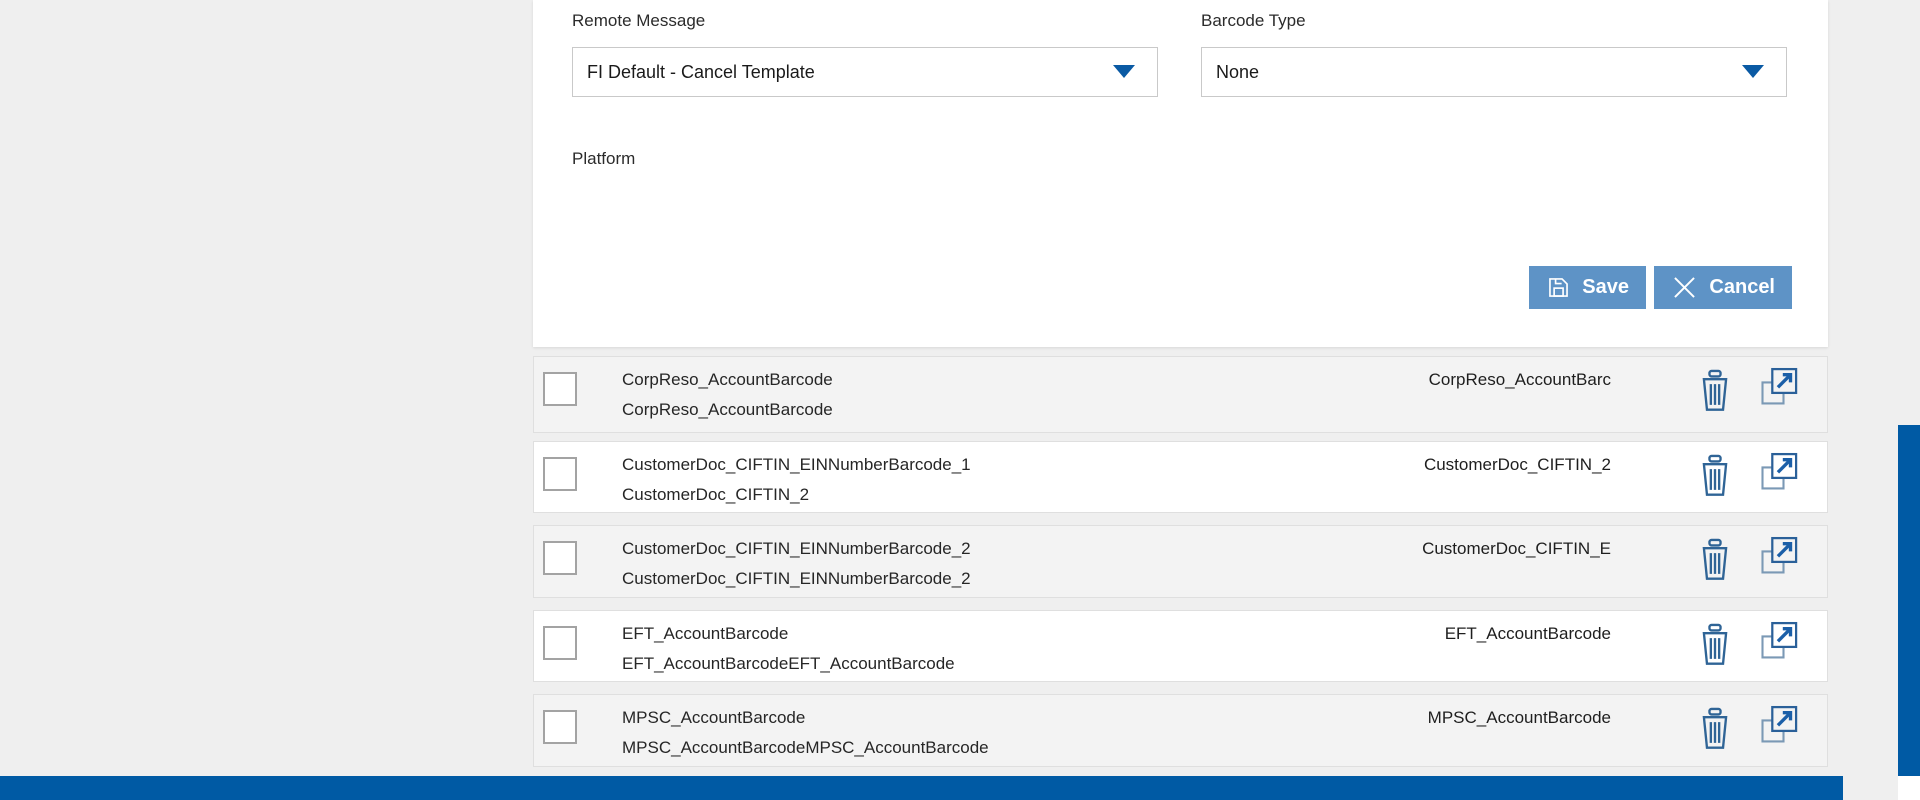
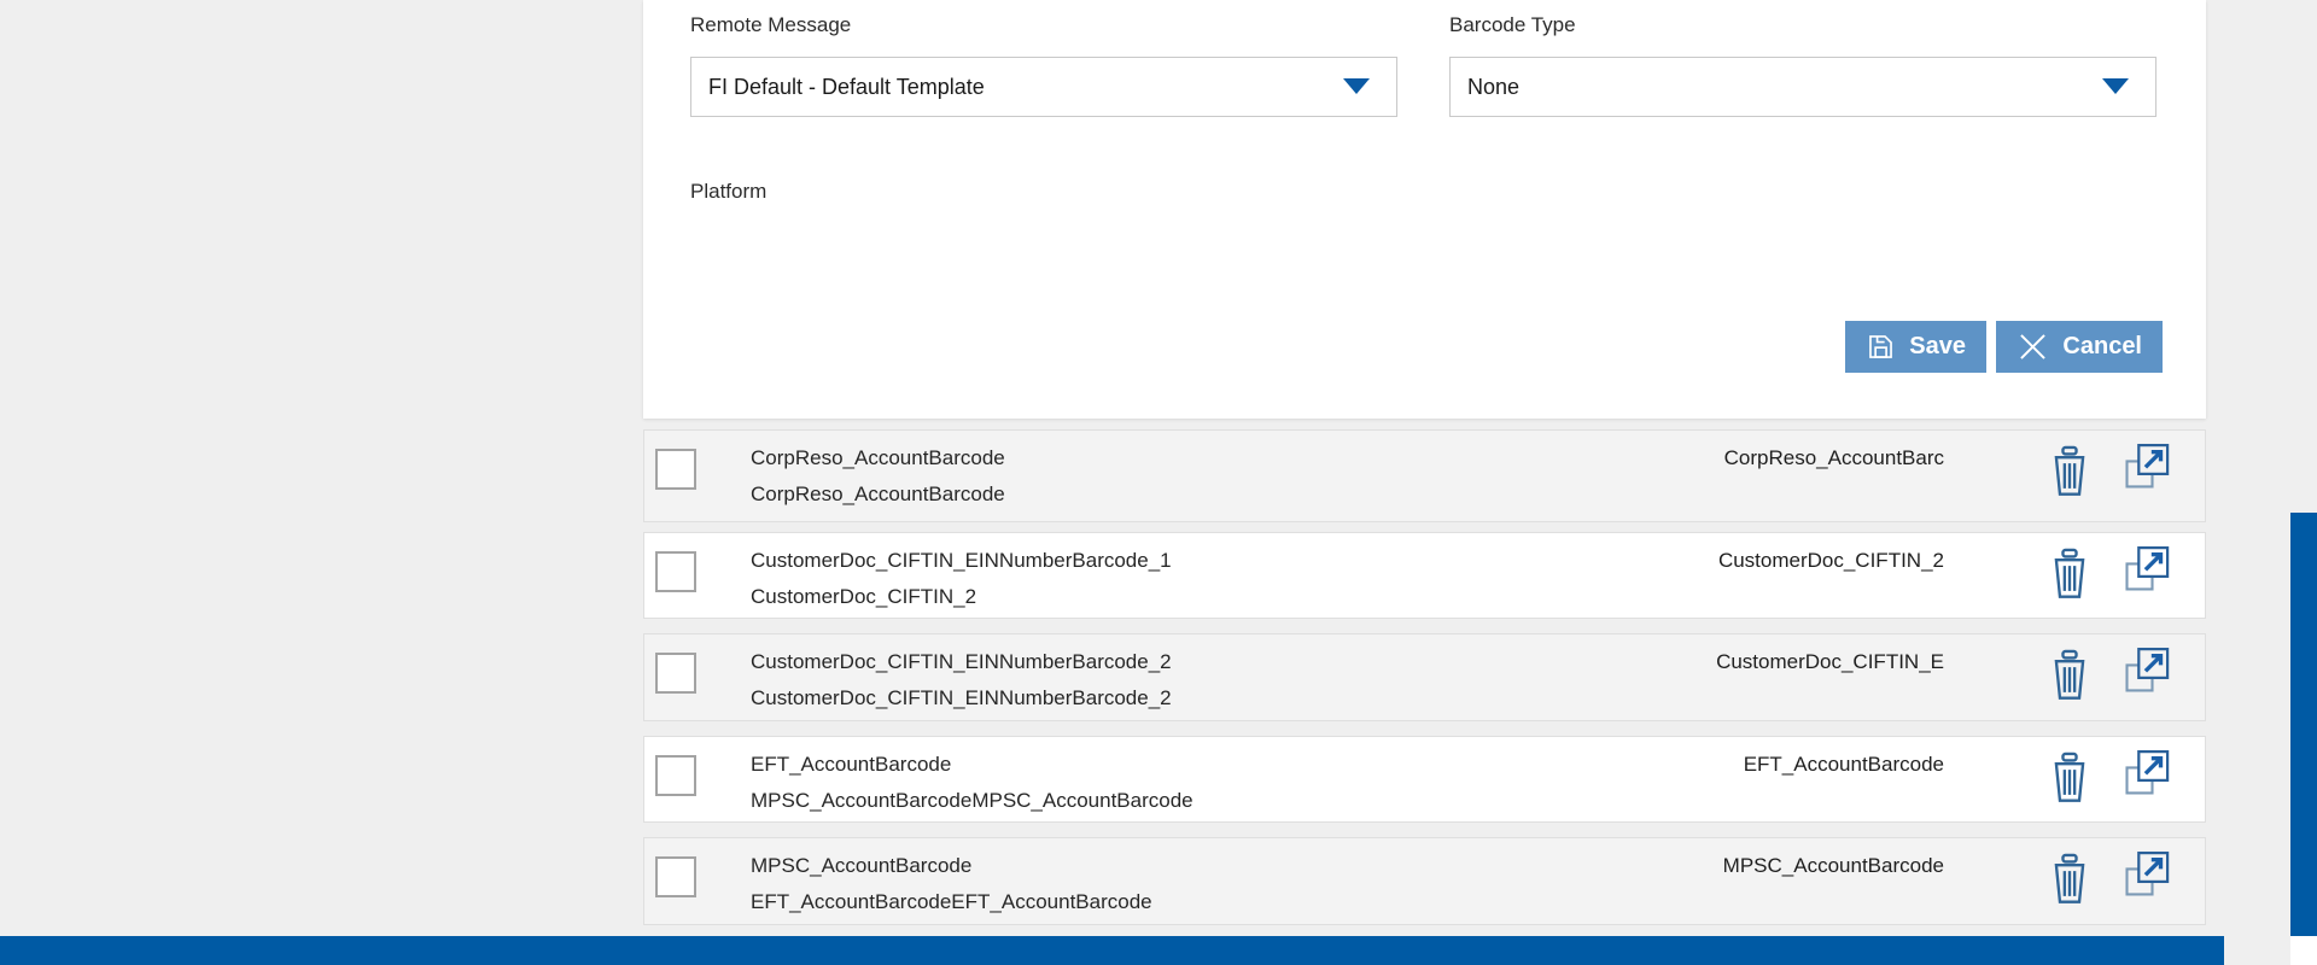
  Remote Message
- FI Default - Cancel Template
+ FI Default - Default Template
  Barcode Type
  None
  Platform
  Save
  Cancel
  CorpReso_AccountBarcode
  CorpReso_AccountBarcode
  CorpReso_AccountBarc
  CustomerDoc_CIFTIN_EINNumberBarcode_1
  CustomerDoc_CIFTIN_2
  CustomerDoc_CIFTIN_2
  CustomerDoc_CIFTIN_EINNumberBarcode_2
  CustomerDoc_CIFTIN_EINNumberBarcode_2
  CustomerDoc_CIFTIN_E
  EFT_AccountBarcode
- EFT_AccountBarcodeEFT_AccountBarcode
+ MPSC_AccountBarcodeMPSC_AccountBarcode
  EFT_AccountBarcode
  MPSC_AccountBarcode
- MPSC_AccountBarcodeMPSC_AccountBarcode
+ EFT_AccountBarcodeEFT_AccountBarcode
  MPSC_AccountBarcode
